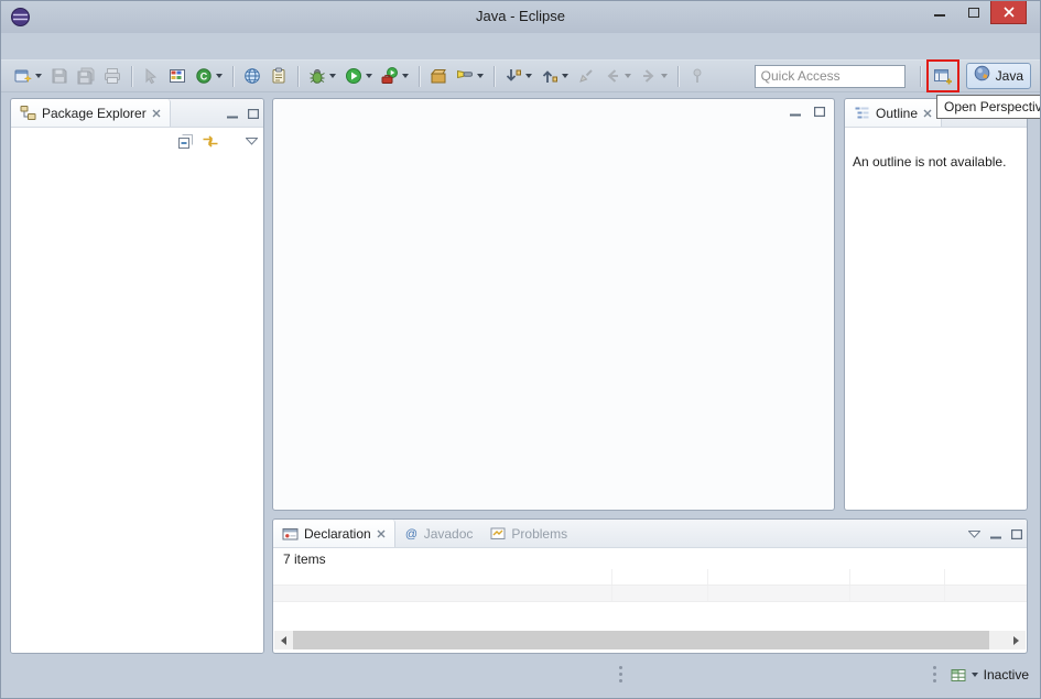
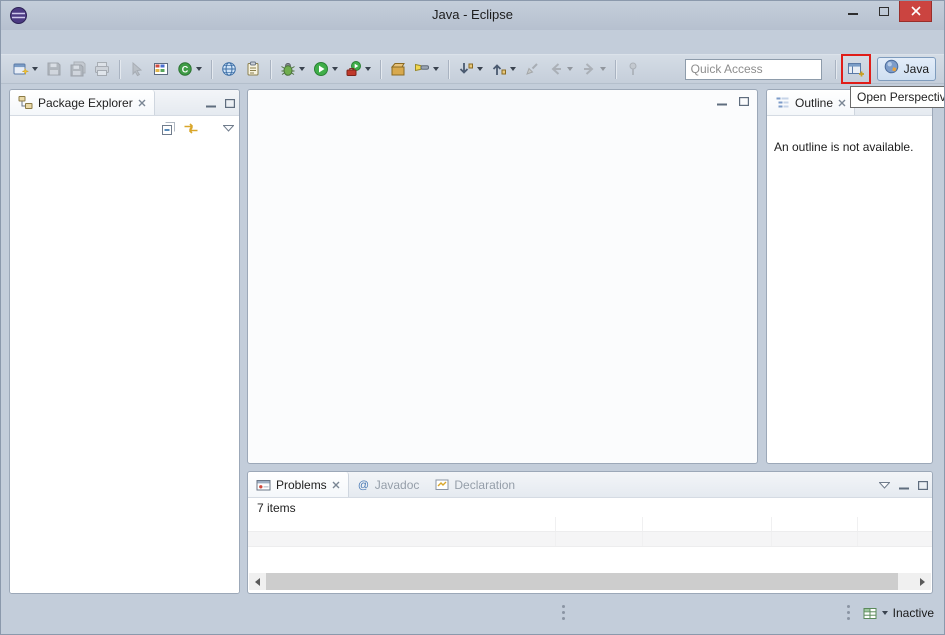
  Java - Eclipse
  C
  Quick Access
  Java
  Open Perspectiv
  Package Explorer
  Outline
  An outline is not available.
- Declaration
+ Problems
  @
  Javadoc
- Problems
+ Declaration
  7 items
  Inactive
